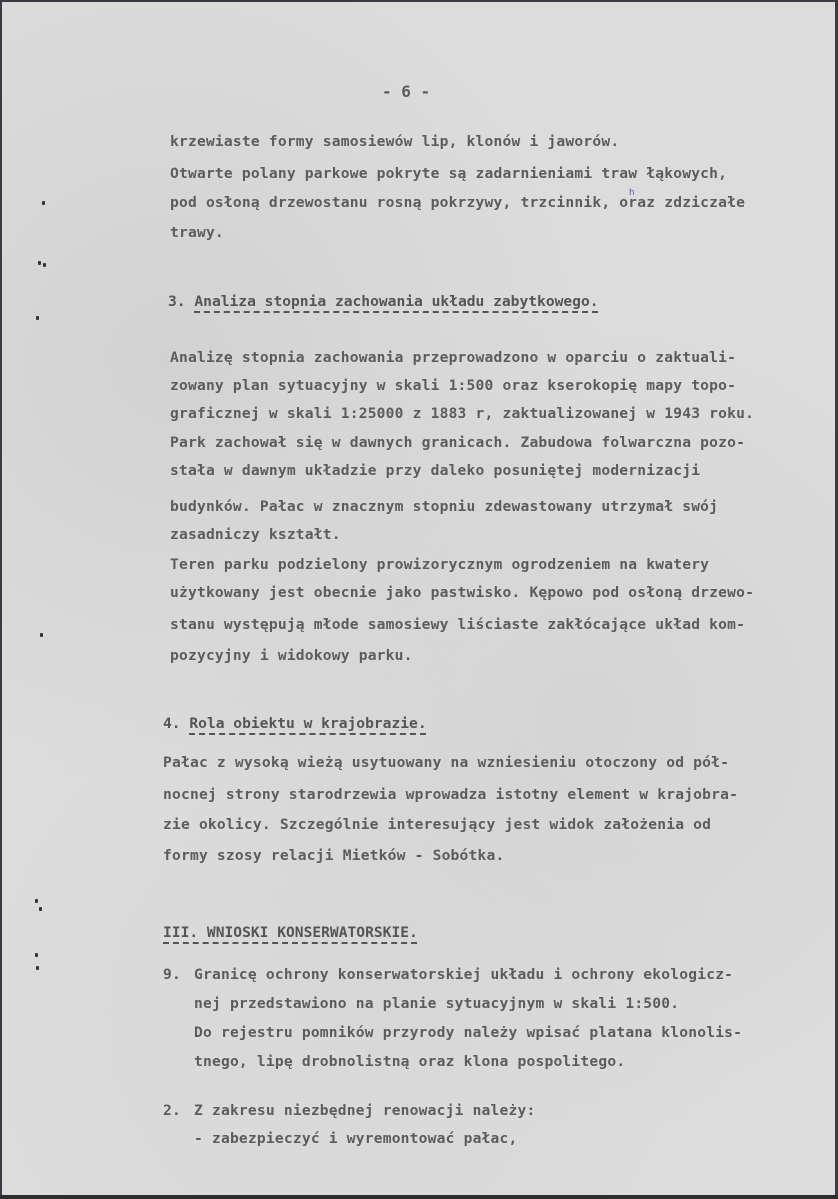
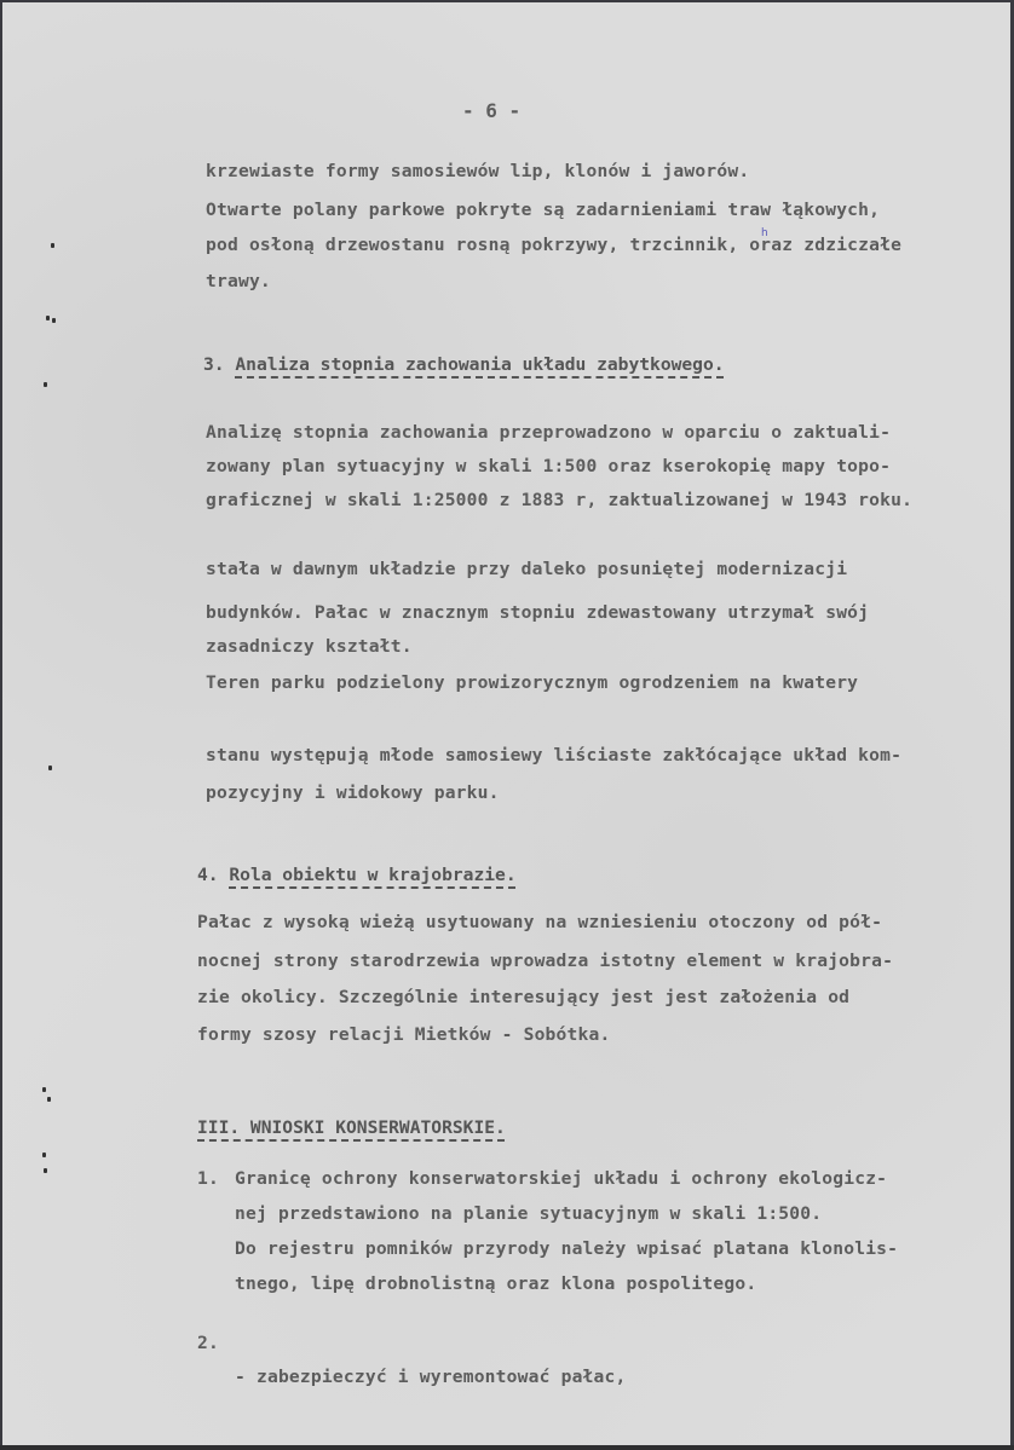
  - 6 -
  krzewiaste formy samosiewów lip, klonów i jaworów.
  Otwarte polany parkowe pokryte są zadarnieniami traw łąkowych,
  pod osłoną drzewostanu rosną pokrzywy, trzcinnik, oraz zdziczałe
  trawy.
  h
  3. Analiza stopnia zachowania układu zabytkowego.
  Analizę stopnia zachowania przeprowadzono w oparciu o zaktuali-
  zowany plan sytuacyjny w skali 1:500 oraz kserokopię mapy topo-
  graficznej w skali 1:25000 z 1883 r, zaktualizowanej w 1943 roku.
- Park zachował się w dawnych granicach. Zabudowa folwarczna pozo-
  stała w dawnym układzie przy daleko posuniętej modernizacji
  budynków. Pałac w znacznym stopniu zdewastowany utrzymał swój
  zasadniczy kształt.
  Teren parku podzielony prowizorycznym ogrodzeniem na kwatery
- użytkowany jest obecnie jako pastwisko. Kępowo pod osłoną drzewo-
  stanu występują młode samosiewy liściaste zakłócające układ kom-
  pozycyjny i widokowy parku.
  4. Rola obiektu w krajobrazie.
  Pałac z wysoką wieżą usytuowany na wzniesieniu otoczony od pół-
  nocnej strony starodrzewia wprowadza istotny element w krajobra-
- zie okolicy. Szczególnie interesujący jest widok założenia od
+ zie okolicy. Szczególnie interesujący jest jest założenia od
  formy szosy relacji Mietków - Sobótka.
  III. WNIOSKI KONSERWATORSKIE.
- 9.
+ 1.
  Granicę ochrony konserwatorskiej układu i ochrony ekologicz-
  nej przedstawiono na planie sytuacyjnym w skali 1:500.
  Do rejestru pomników przyrody należy wpisać platana klonolis-
  tnego, lipę drobnolistną oraz klona pospolitego.
  2.
- Z zakresu niezbędnej renowacji należy:
  - zabezpieczyć i wyremontować pałac,
